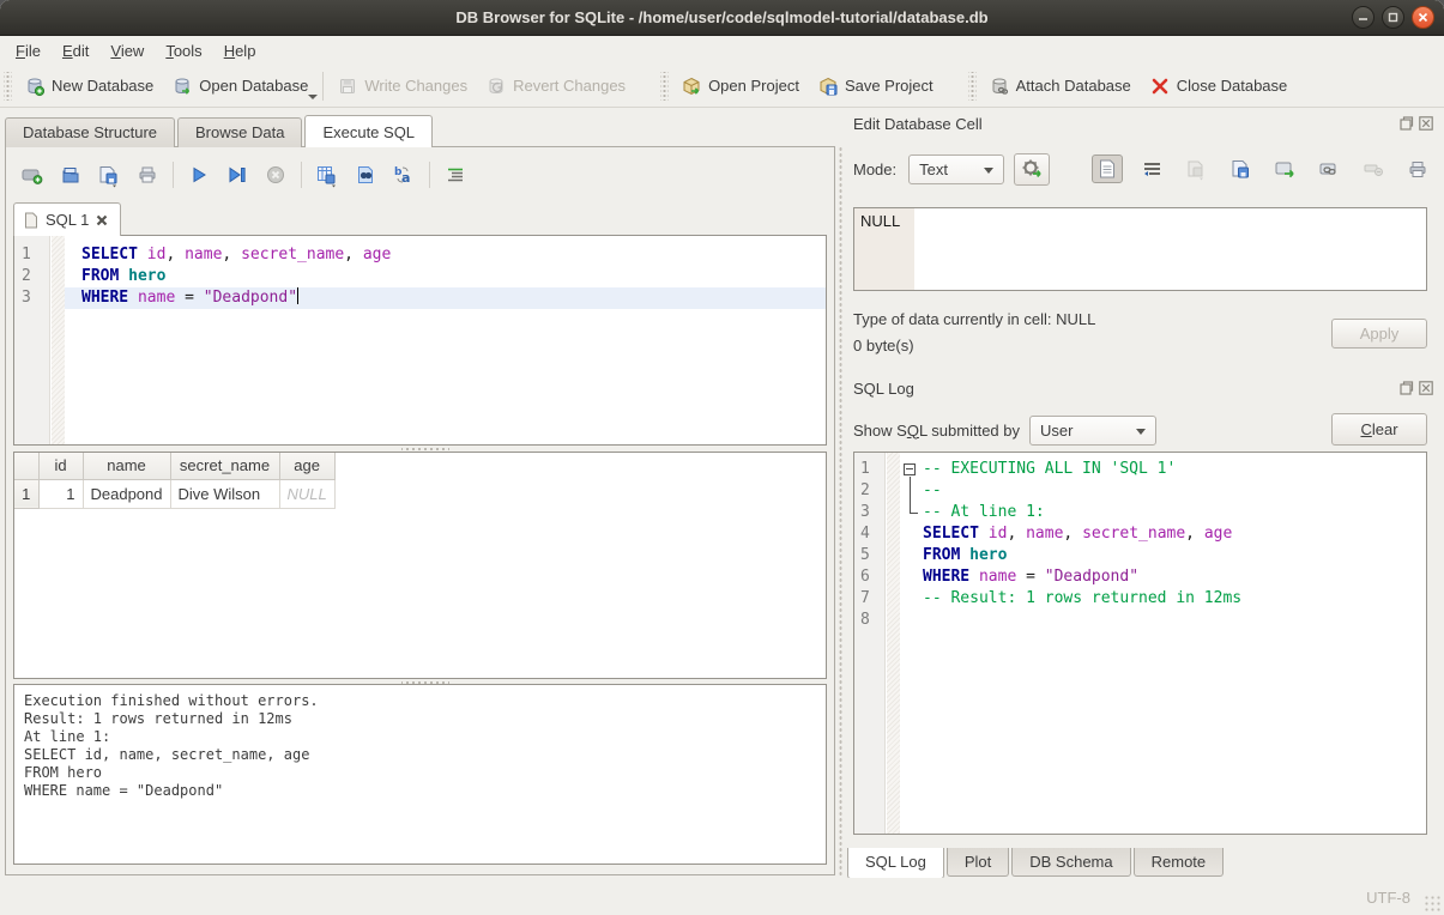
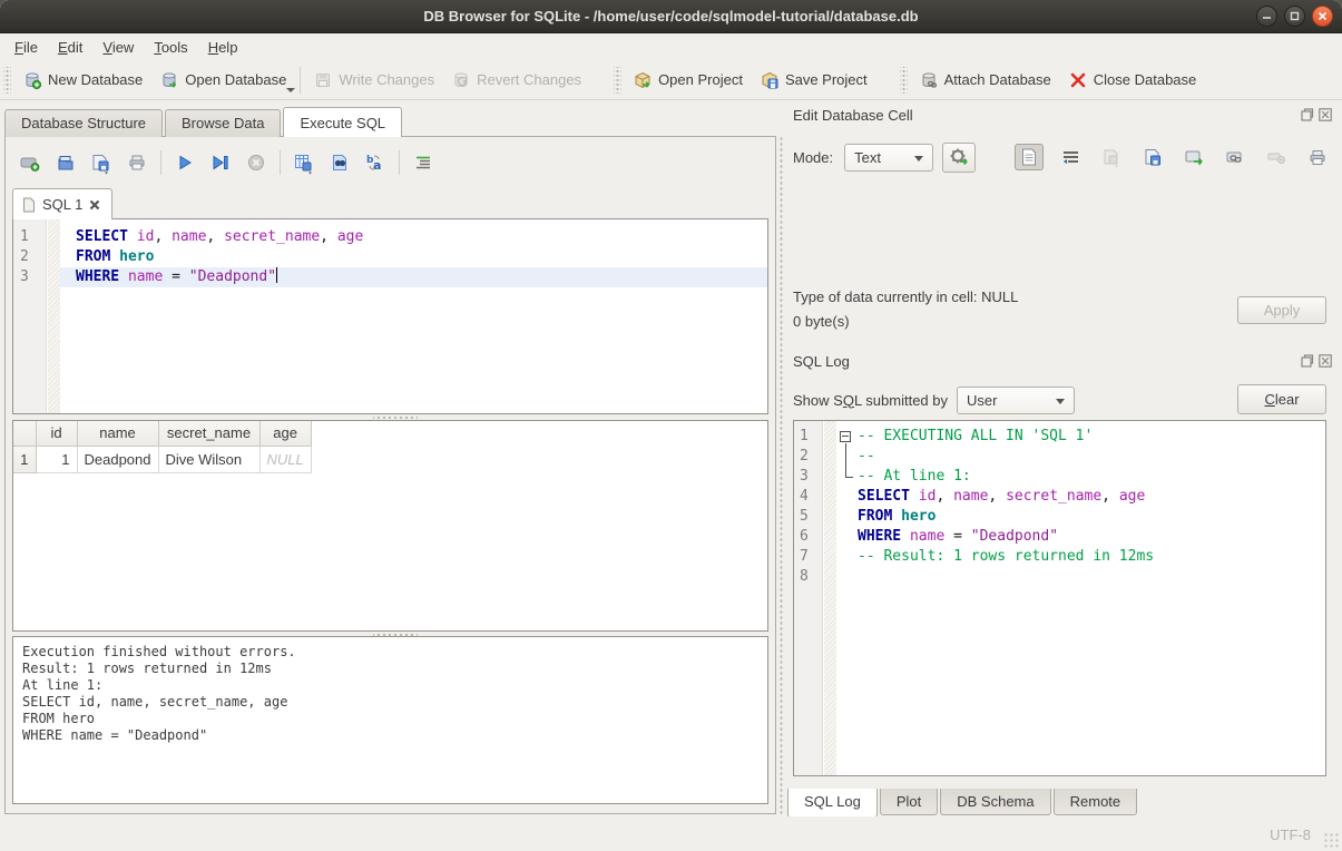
  DB Browser for SQLite - /home/user/code/sqlmodel-tutorial/database.db
  File
  Edit
  View
  Tools
  Help
  New Database
  Open Database
  Write Changes
  Revert Changes
  Open Project
  Save Project
  Attach Database
  Close Database
  Database Structure
  Browse Data
  Execute SQL
  b
  a
  SQL 1
  1
  SELECT id, name, secret_name, age
  2
  FROM hero
  3
  WHERE name = "Deadpond"
  	id	name	secret_name	age
  1	1	Deadpond	Dive Wilson	NULL
  Execution finished without errors.
  Result: 1 rows returned in 12ms
  At line 1:
  SELECT id, name, secret_name, age
  FROM hero
  WHERE name = "Deadpond"
  Edit Database Cell
  Mode:
  Text
- NULL
  Type of data currently in cell: NULL
  0 byte(s)
  Apply
  SQL Log
  Show SQL submitted by
  User
  C
  lear
  1
  -- EXECUTING ALL IN 'SQL 1'
  2
  --
  3
  -- At line 1:
  4
  SELECT id, name, secret_name, age
  5
  FROM hero
  6
  WHERE name = "Deadpond"
  7
  -- Result: 1 rows returned in 12ms
  8
  SQL Log
  Plot
  DB Schema
  Remote
  UTF-8
